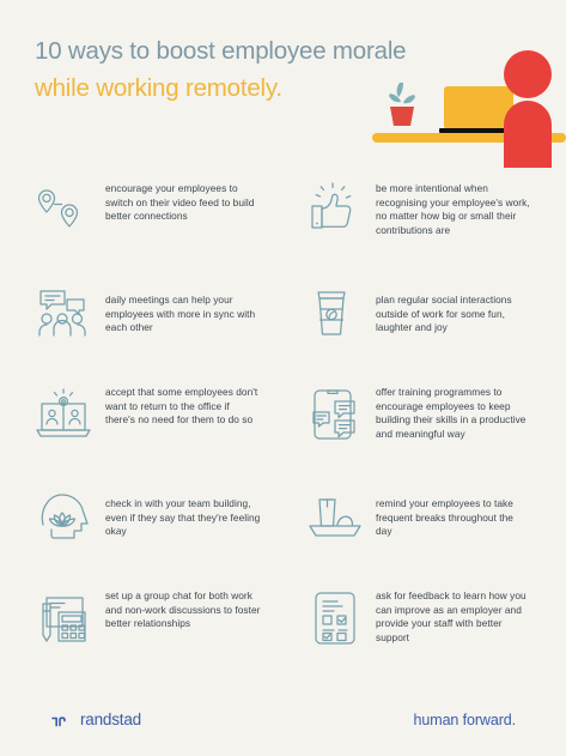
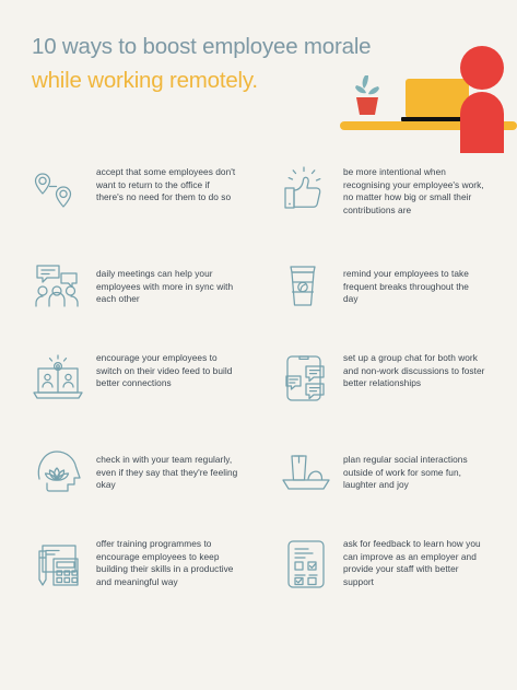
  10 ways to boost employee morale
  while working remotely.
- encourage your employees to switch on their video feed to build better connections
+ accept that some employees don't want to return to the office if there's no need for them to do so
  be more intentional when recognising your employee's work, no matter how big or small their contributions are
  daily meetings can help your employees with more in sync with each other
- plan regular social interactions outside of work for some fun, laughter and joy
+ remind your employees to take frequent breaks throughout the day
- accept that some employees don't want to return to the office if there's no need for them to do so
+ encourage your employees to switch on their video feed to build better connections
- offer training programmes to encourage employees to keep building their skills in a productive and meaningful way
+ set up a group chat for both work and non-work discussions to foster better relationships
- check in with your team building, even if they say that they're feeling okay
+ check in with your team regularly, even if they say that they're feeling okay
- remind your employees to take frequent breaks throughout the day
+ plan regular social interactions outside of work for some fun, laughter and joy
- set up a group chat for both work and non-work discussions to foster better relationships
+ offer training programmes to encourage employees to keep building their skills in a productive and meaningful way
  ask for feedback to learn how you can improve as an employer and provide your staff with better support
- randstad
- human forward.
